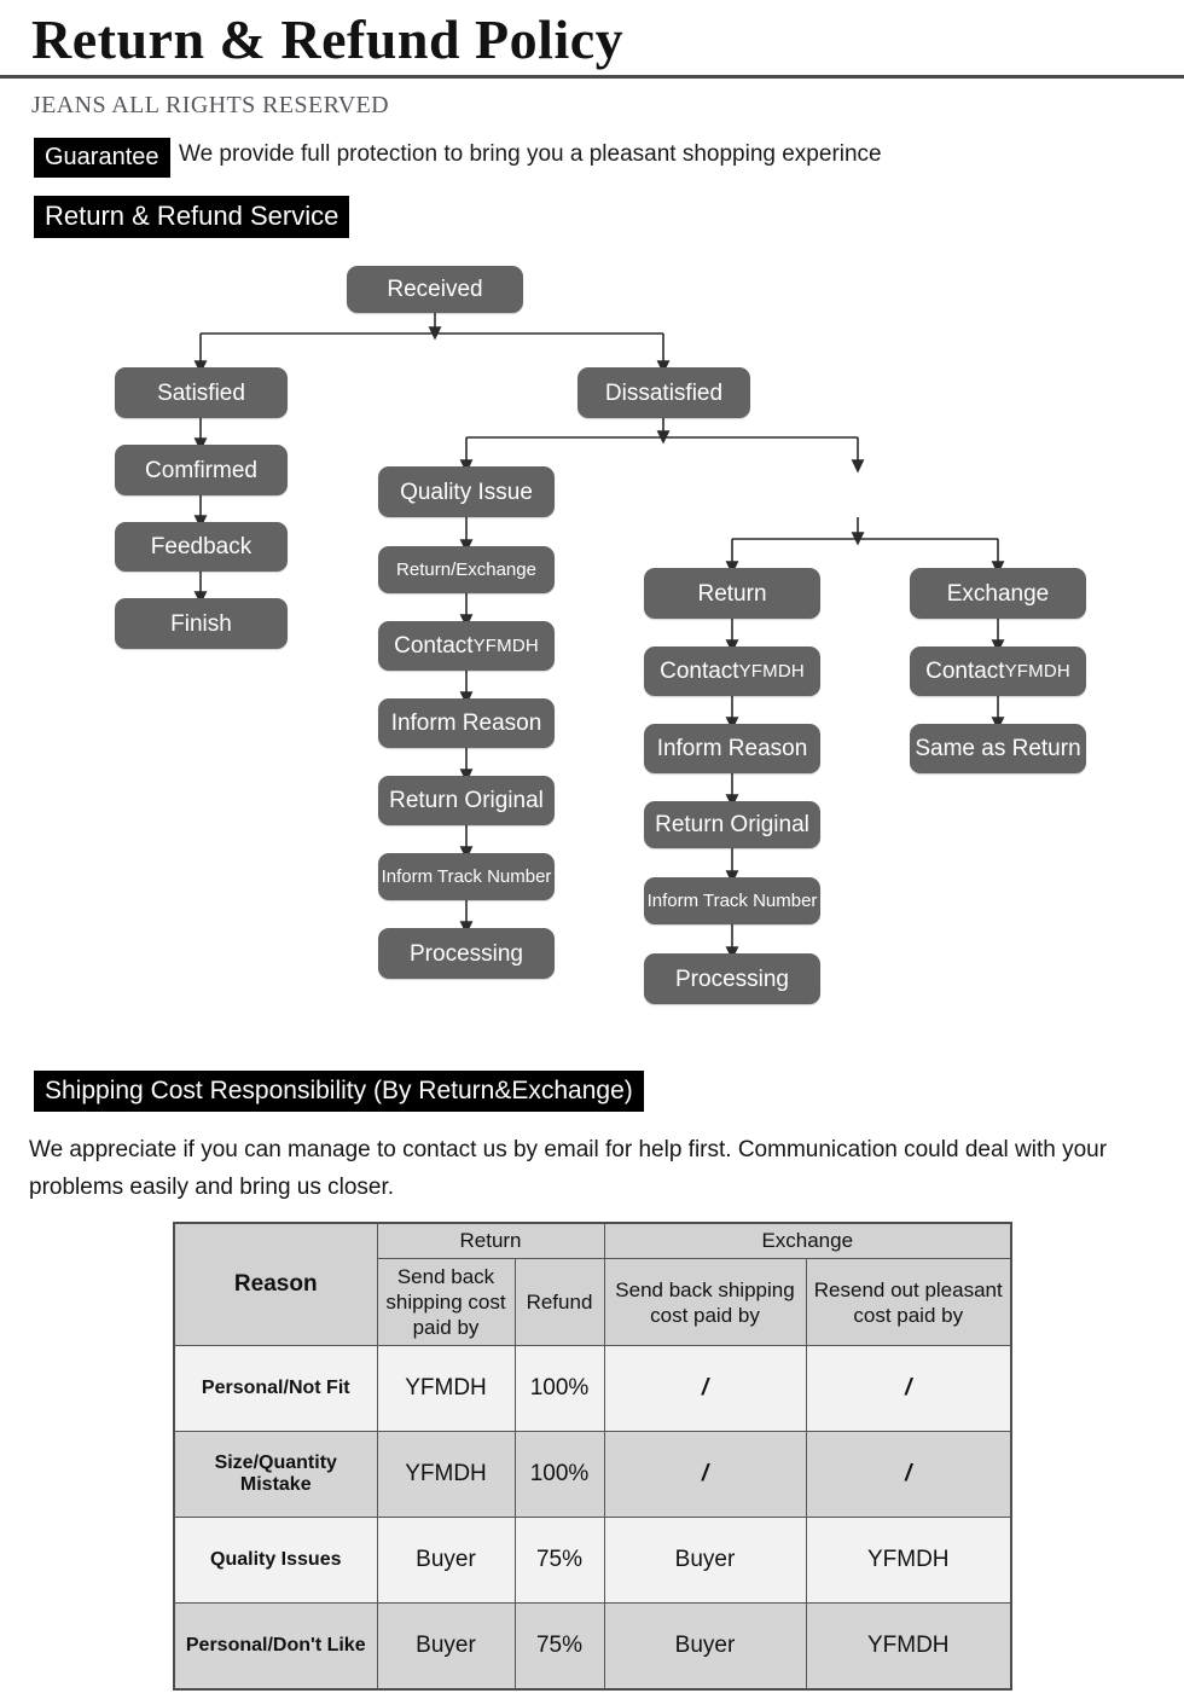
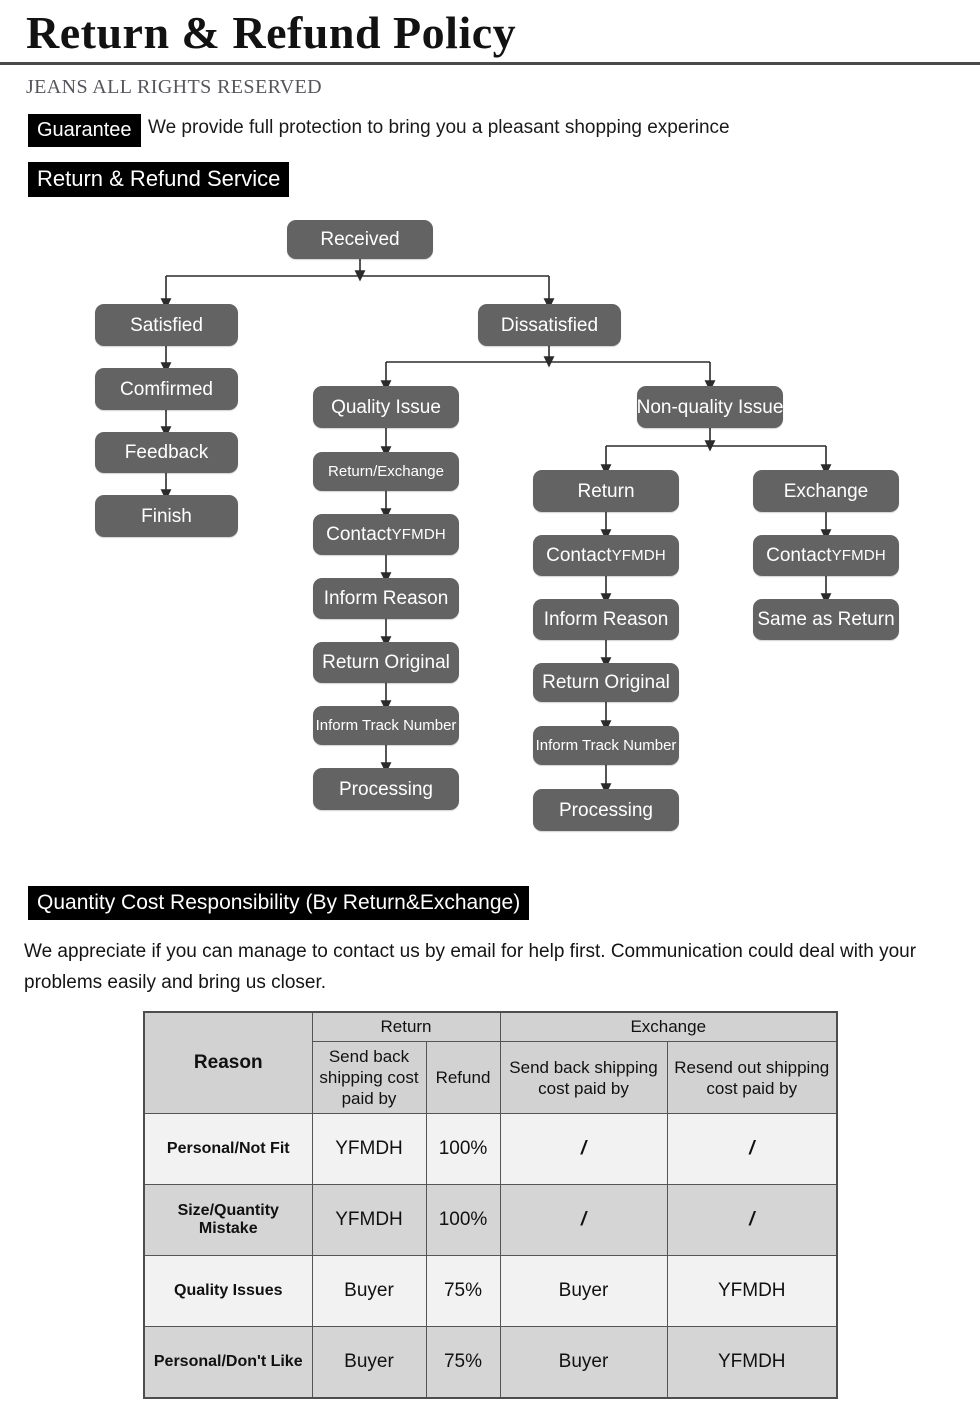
  Return & Refund Policy
  JEANS ALL RIGHTS RESERVED
  Guarantee
  We provide full protection to bring you a pleasant shopping experince
  Return & Refund Service
  Received
  Satisfied
  Comfirmed
  Feedback
  Finish
  Dissatisfied
  Quality Issue
  Return/Exchange
  Contact
  YFMDH
  Inform Reason
  Return Original
  Inform Track Number
  Processing
+ Non-quality Issue
  Return
  Contact
  YFMDH
  Inform Reason
  Return Original
  Inform Track Number
  Processing
  Exchange
  Contact
  YFMDH
  Same as Return
- Shipping Cost Responsibility (By Return&Exchange)
+ Quantity Cost Responsibility (By Return&Exchange)
  We appreciate if you can manage to contact us by email for help first. Communication could deal with your problems easily and bring us closer.
  Reason	Return	Exchange
- Send back shipping cost paid by	Refund	Send back shipping cost paid by	Resend out pleasant cost paid by
+ Send back shipping cost paid by	Refund	Send back shipping cost paid by	Resend out shipping cost paid by
  Personal/Not Fit	YFMDH	100%	/	/
  Size/Quantity Mistake	YFMDH	100%	/	/
  Quality Issues	Buyer	75%	Buyer	YFMDH
  Personal/Don't Like	Buyer	75%	Buyer	YFMDH
